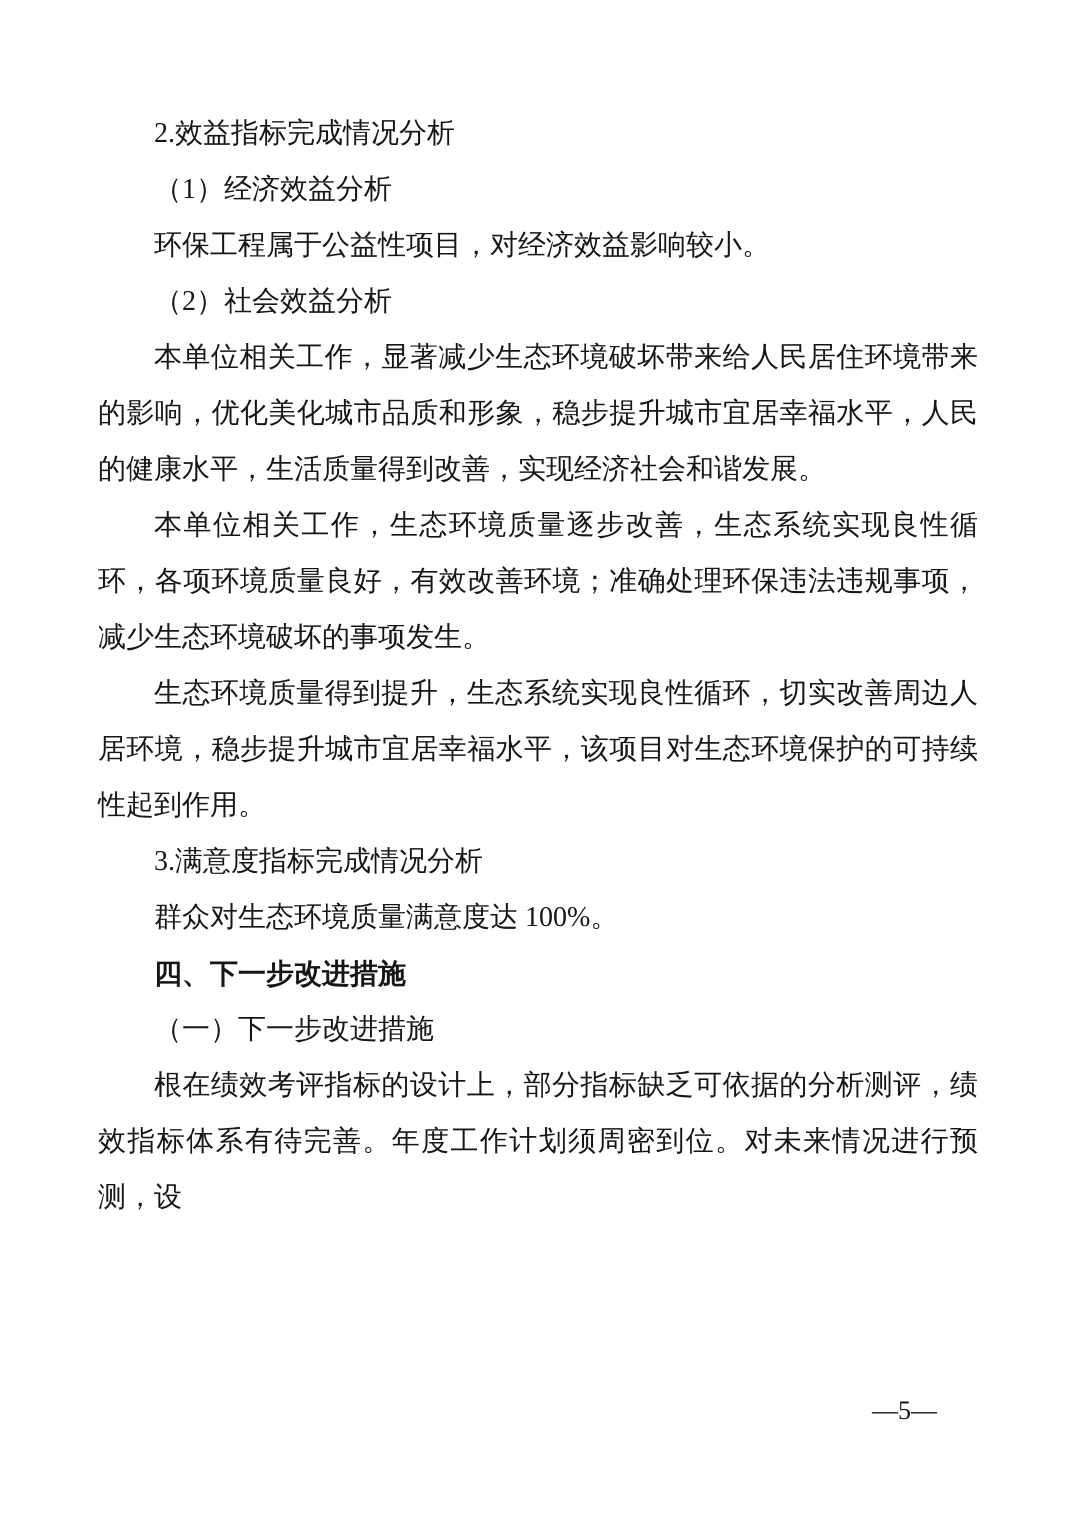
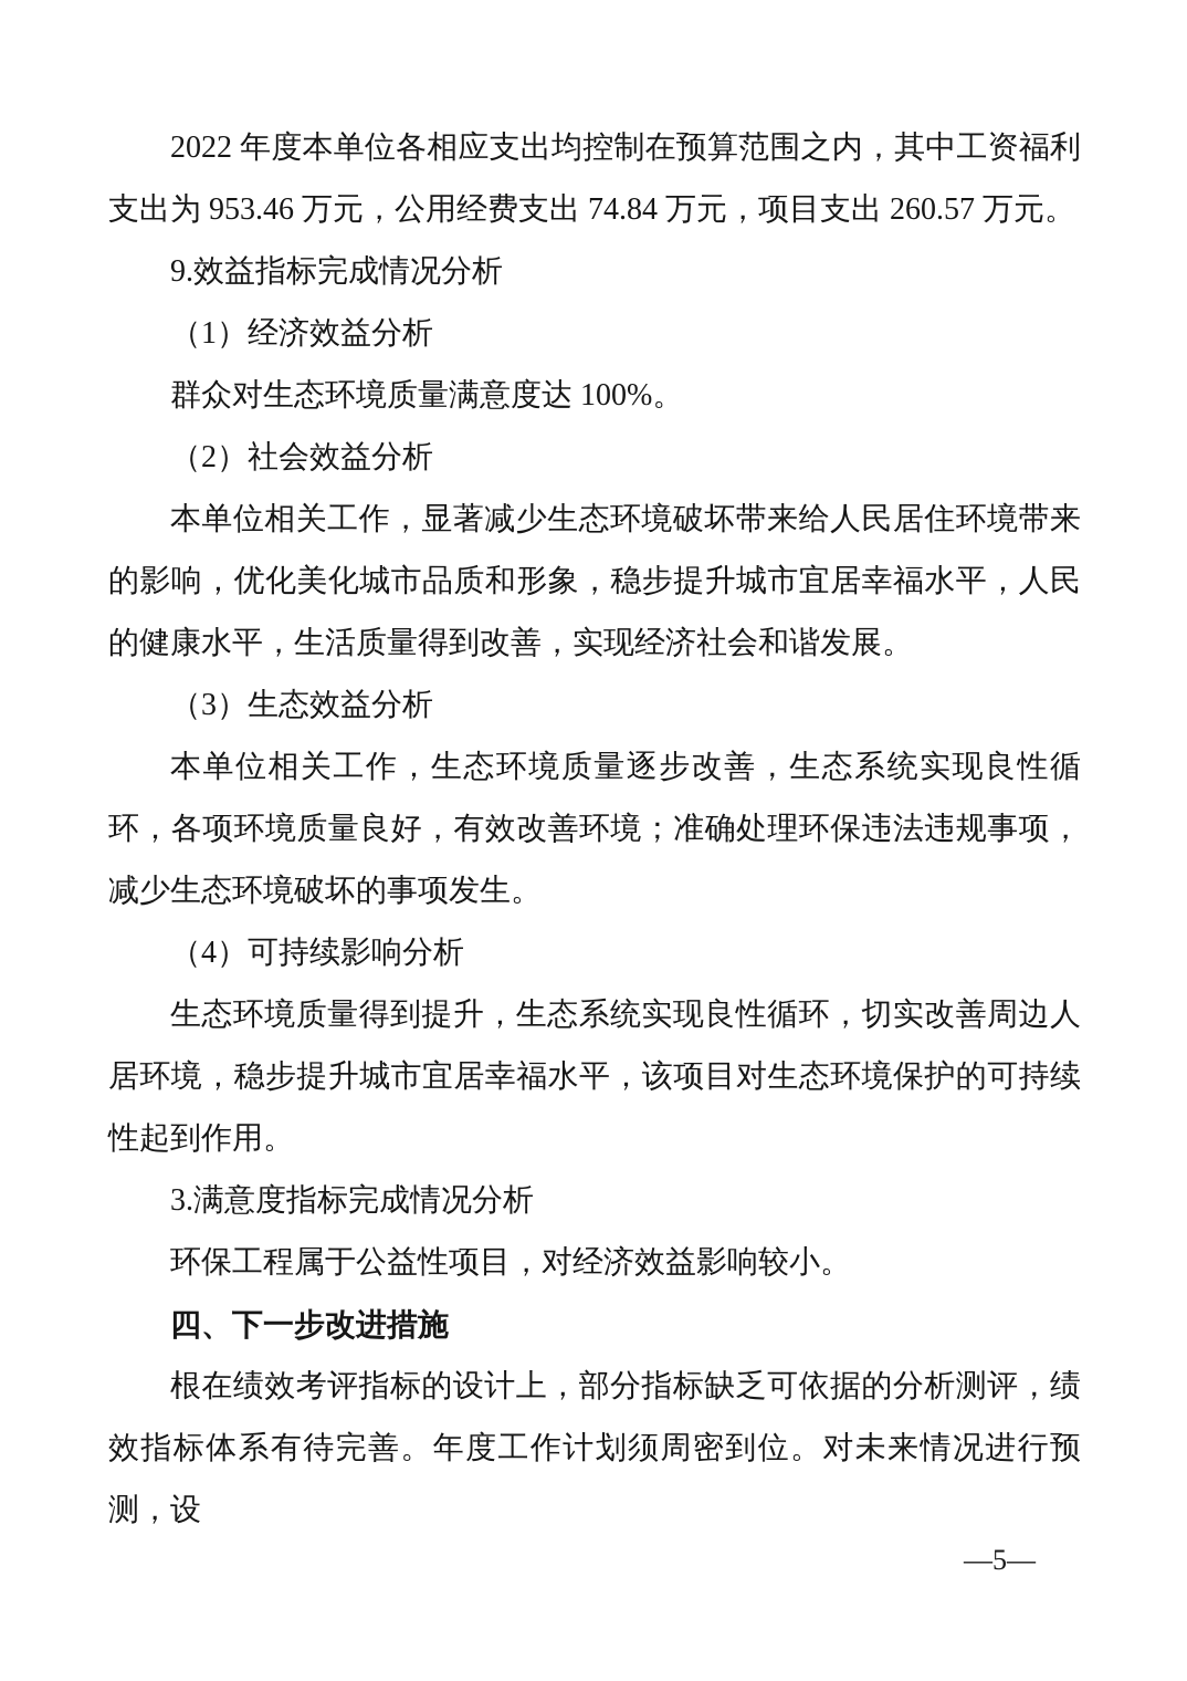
+ 2022 年度本单位各相应支出均控制在预算范围之内，其中工资福利支出为 953.46 万元，公用经费支出 74.84 万元，项目支出 260.57 万元。
- 2.效益指标完成情况分析
+ 9.效益指标完成情况分析
  （1）经济效益分析
- 环保工程属于公益性项目，对经济效益影响较小。
+ 群众对生态环境质量满意度达 100%。
  （2）社会效益分析
  本单位相关工作，显著减少生态环境破坏带来给人民居住环境带来的影响，优化美化城市品质和形象，稳步提升城市宜居幸福水平，人民的健康水平，生活质量得到改善，实现经济社会和谐发展。
+ （3）生态效益分析
  本单位相关工作，生态环境质量逐步改善，生态系统实现良性循环，各项环境质量良好，有效改善环境；准确处理环保违法违规事项，减少生态环境破坏的事项发生。
+ （4）可持续影响分析
  生态环境质量得到提升，生态系统实现良性循环，切实改善周边人居环境，稳步提升城市宜居幸福水平，该项目对生态环境保护的可持续性起到作用。
  3.满意度指标完成情况分析
- 群众对生态环境质量满意度达 100%。
+ 环保工程属于公益性项目，对经济效益影响较小。
  四、下一步改进措施
- （一）下一步改进措施
  根在绩效考评指标的设计上，部分指标缺乏可依据的分析测评，绩效指标体系有待完善。年度工作计划须周密到位。对未来情况进行预测，设
  —5—
